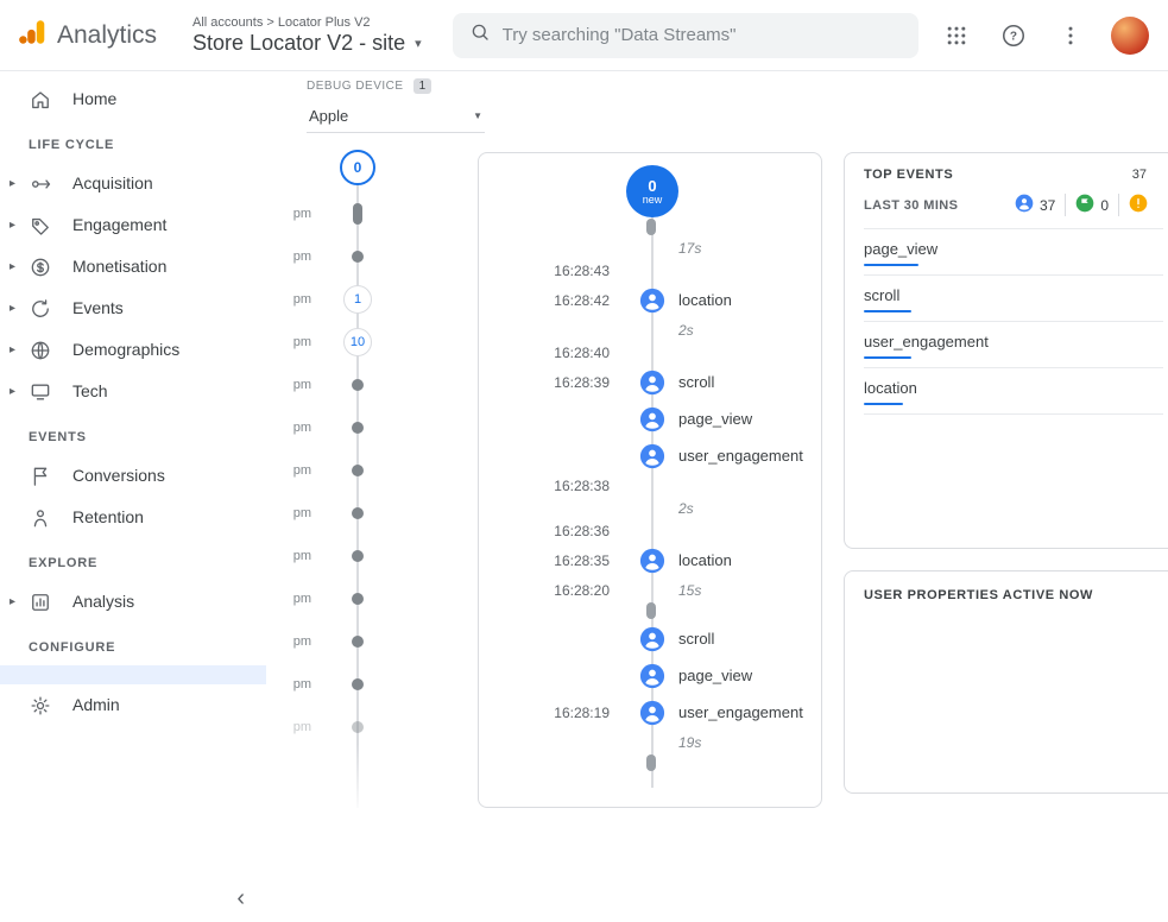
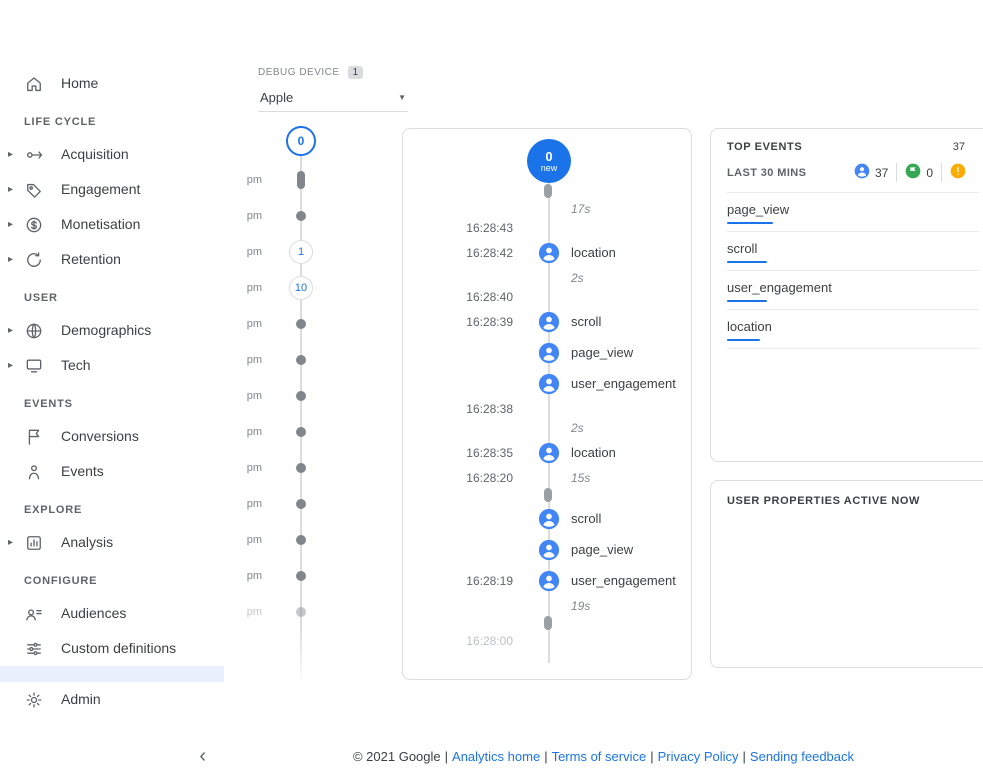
- Analytics
- All accounts > Locator Plus V2
- Store Locator V2 - site
- ▾
- Try searching "Data Streams"
- ?
  Home
  LIFE CYCLE
  ▸
  Acquisition
  ▸
  Engagement
  ▸
  Monetisation
  ▸
- Events
+ Retention
+ USER
  ▸
  Demographics
  ▸
  Tech
  EVENTS
  Conversions
- Retention
+ Events
  EXPLORE
  ▸
  Analysis
  CONFIGURE
+ Audiences
+ Custom definitions
  Admin
  ‹
  DEBUG DEVICE
  1
  Apple
  ▼
  0
  pm
  pm
  pm
  1
  pm
  10
  pm
  pm
  pm
  pm
  pm
  pm
  pm
  pm
  pm
  0
  new
  17s
  16:28:43
  16:28:42
  location
  2s
  16:28:40
  16:28:39
  scroll
  page_view
  user_engagement
  16:28:38
  2s
- 16:28:36
  16:28:35
  location
  16:28:20
  15s
  scroll
  page_view
  16:28:19
  user_engagement
  19s
+ 16:28:00
  TOP EVENTS
  37
  LAST 30 MINS
  37
  0
  page_view
  scroll
  user_engagement
  location
  USER PROPERTIES ACTIVE NOW
+ © 2021 Google | Analytics home | Terms of service | Privacy Policy | Sending feedback
